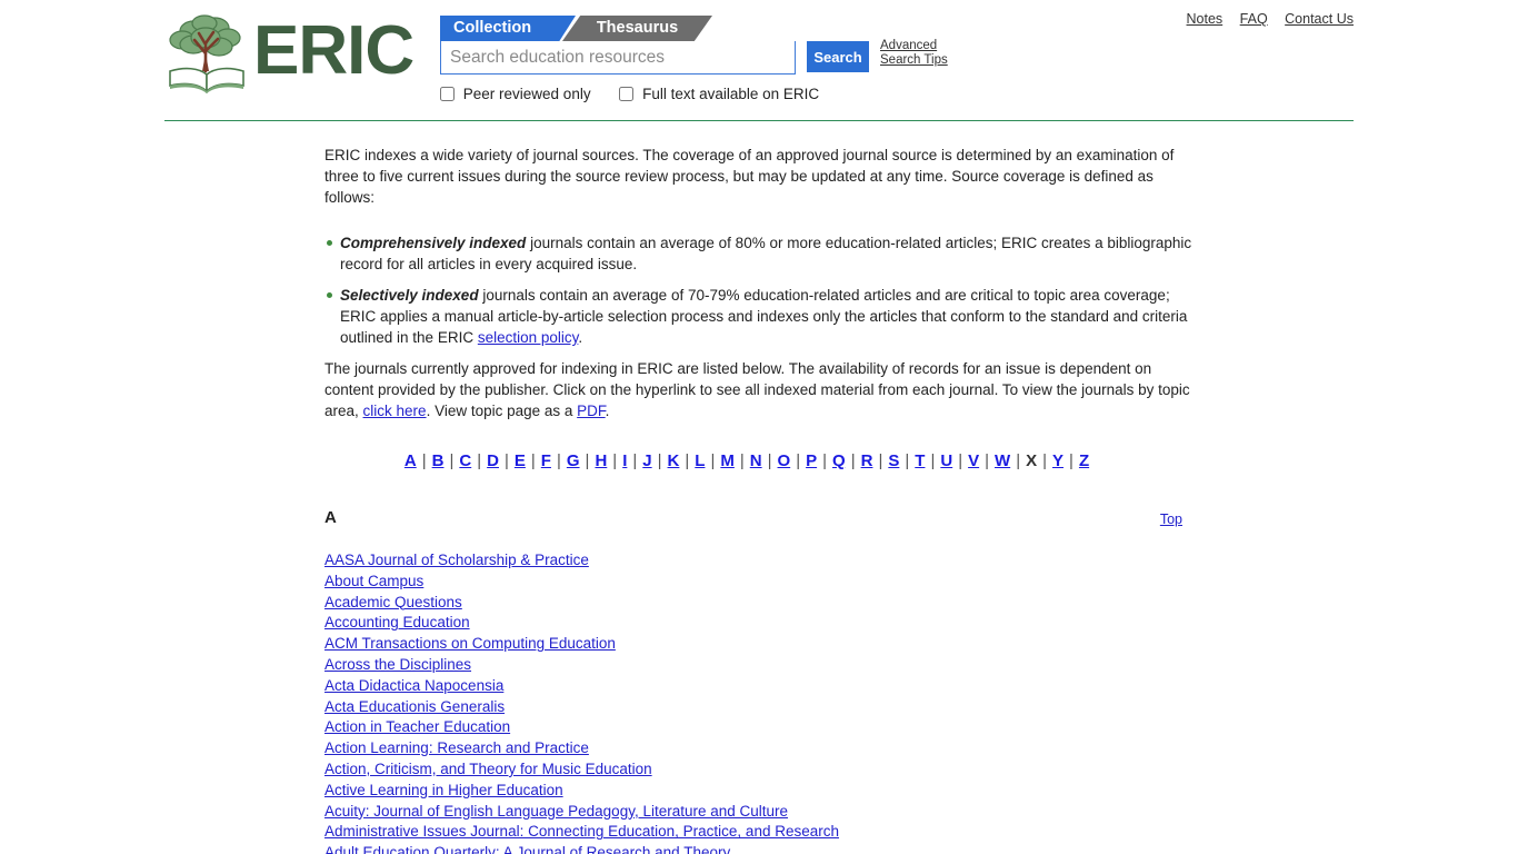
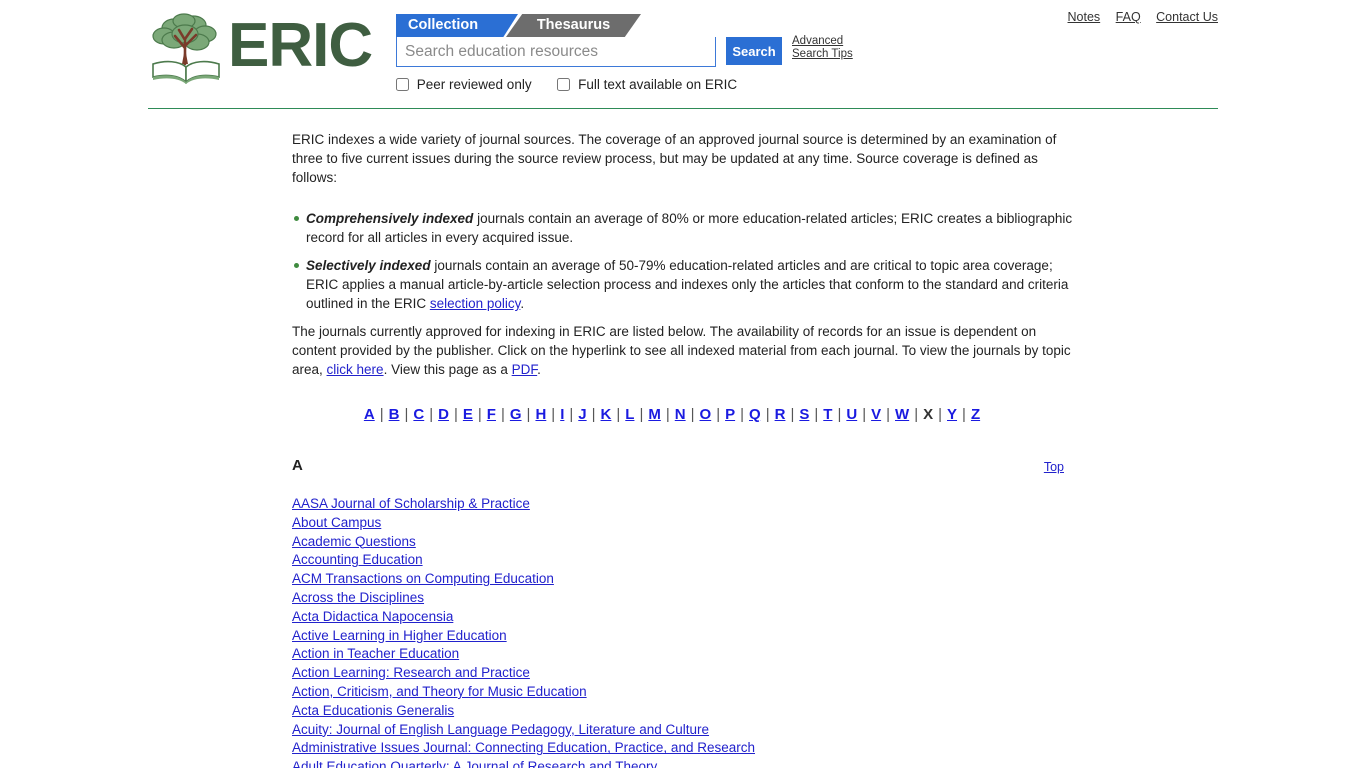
  ERIC
  Collection
  Thesaurus
  Search education resources
  Search
  Advanced
  Search Tips
  Peer reviewed only Full text available on ERIC
  Notes FAQ Contact Us
  ERIC indexes a wide variety of journal sources. The coverage of an approved journal source is determined by an examination of three to five current issues during the source review process, but may be updated at any time. Source coverage is defined as follows:
  Comprehensively indexed journals contain an average of 80% or more education-related articles; ERIC creates a bibliographic record for all articles in every acquired issue.
- Selectively indexed journals contain an average of 70-79% education-related articles and are critical to topic area coverage; ERIC applies a manual article-by-article selection process and indexes only the articles that conform to the standard and criteria outlined in the ERIC selection policy.
+ Selectively indexed journals contain an average of 50-79% education-related articles and are critical to topic area coverage; ERIC applies a manual article-by-article selection process and indexes only the articles that conform to the standard and criteria outlined in the ERIC selection policy.
- The journals currently approved for indexing in ERIC are listed below. The availability of records for an issue is dependent on content provided by the publisher. Click on the hyperlink to see all indexed material from each journal. To view the journals by topic area, click here. View topic page as a PDF.
+ The journals currently approved for indexing in ERIC are listed below. The availability of records for an issue is dependent on content provided by the publisher. Click on the hyperlink to see all indexed material from each journal. To view the journals by topic area, click here. View this page as a PDF.
  A | B | C | D | E | F | G | H | I | J | K | L | M | N | O | P | Q | R | S | T | U | V | W | X | Y | Z
  A
  Top
  AASA Journal of Scholarship & Practice
  About Campus
  Academic Questions
  Accounting Education
  ACM Transactions on Computing Education
  Across the Disciplines
  Acta Didactica Napocensia
- Acta Educationis Generalis
+ Active Learning in Higher Education
  Action in Teacher Education
  Action Learning: Research and Practice
  Action, Criticism, and Theory for Music Education
- Active Learning in Higher Education
+ Acta Educationis Generalis
  Acuity: Journal of English Language Pedagogy, Literature and Culture
  Administrative Issues Journal: Connecting Education, Practice, and Research
  Adult Education Quarterly: A Journal of Research and Theory
